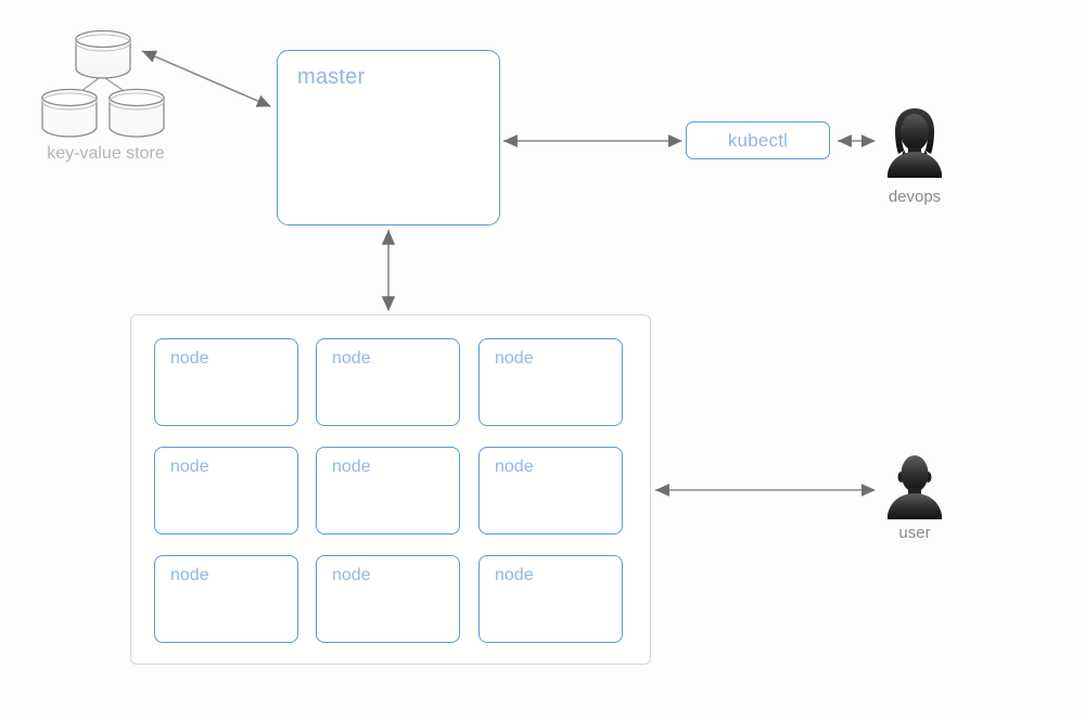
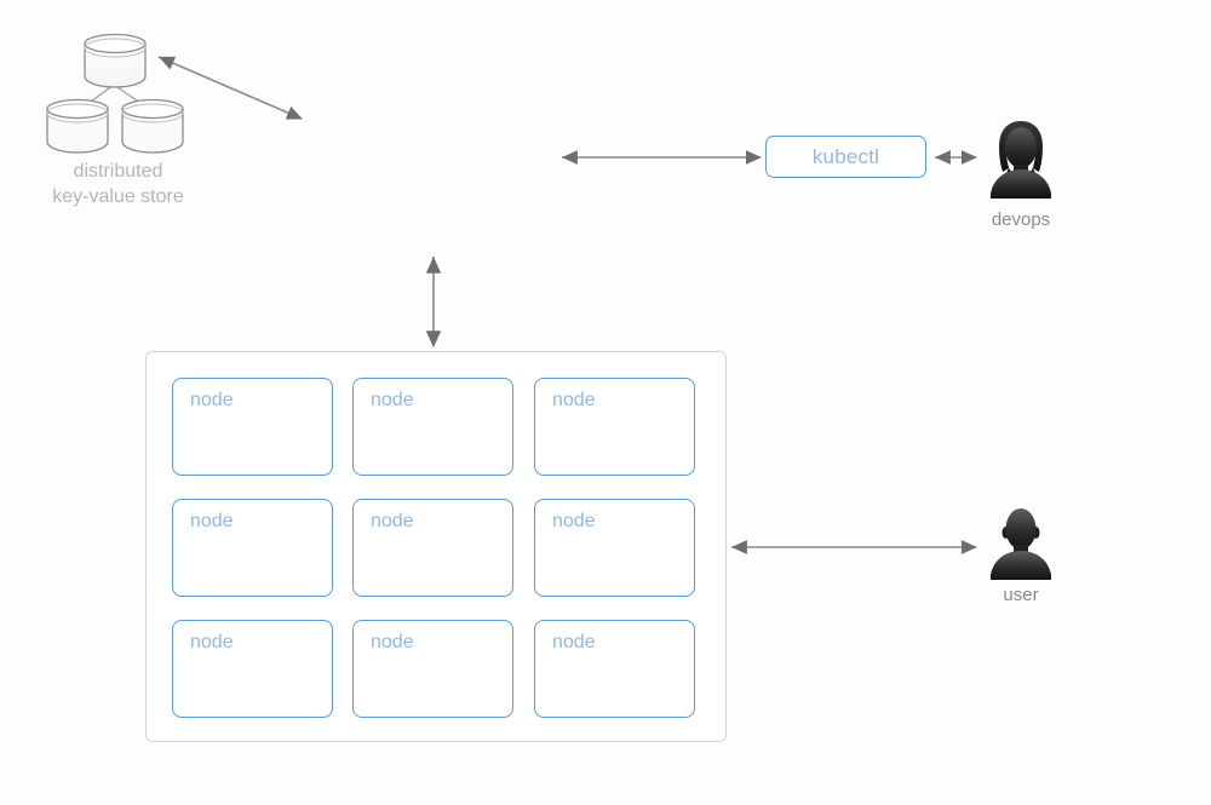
+ distributed
  key-value store
- master
  kubectl
  node
  node
  node
  node
  node
  node
  node
  node
  node
  devops
  user
